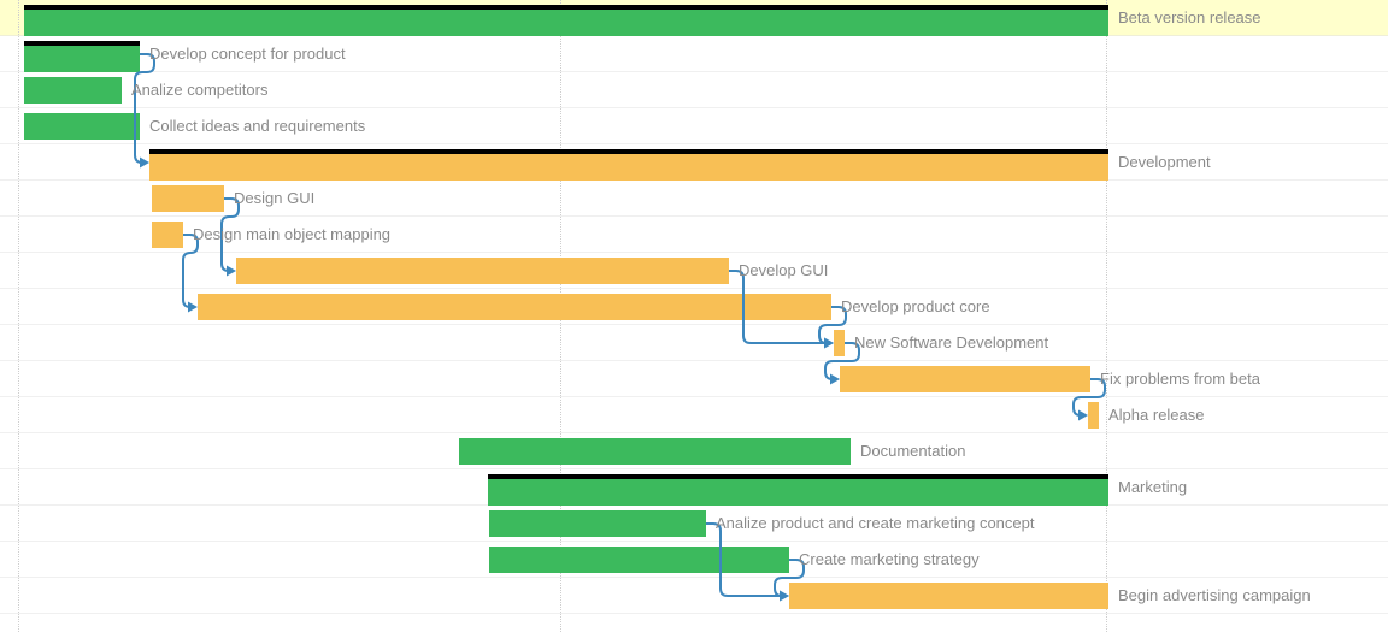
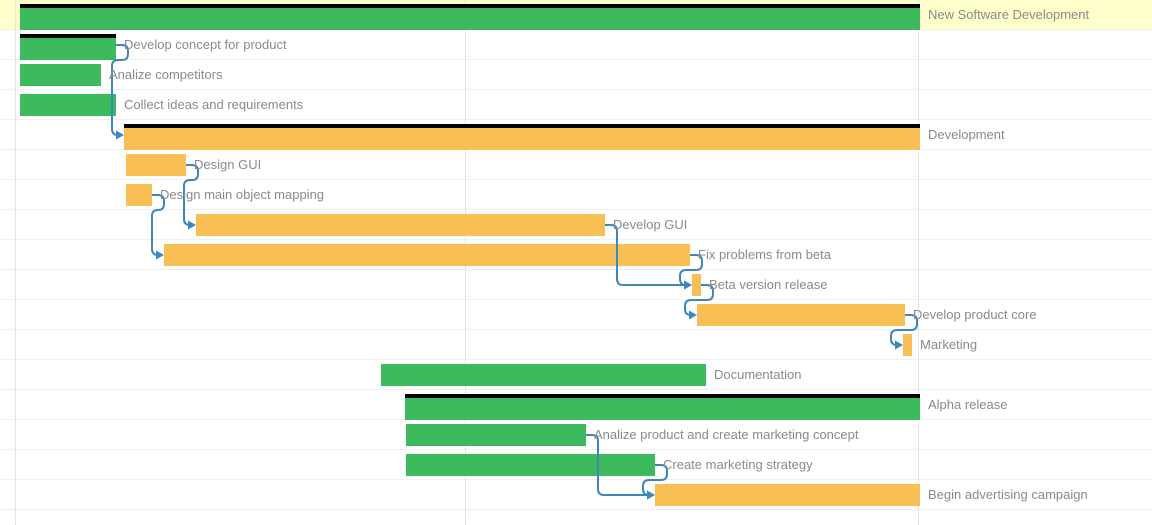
- Beta version release
+ New Software Development
  Develop concept for product
  Analize competitors
  Collect ideas and requirements
  Development
  Design GUI
  Design main object mapping
  Develop GUI
- Develop product core
+ Fix problems from beta
- New Software Development
+ Beta version release
- Fix problems from beta
+ Develop product core
- Alpha release
+ Marketing
  Documentation
- Marketing
+ Alpha release
  Analize product and create marketing concept
  Create marketing strategy
  Begin advertising campaign
